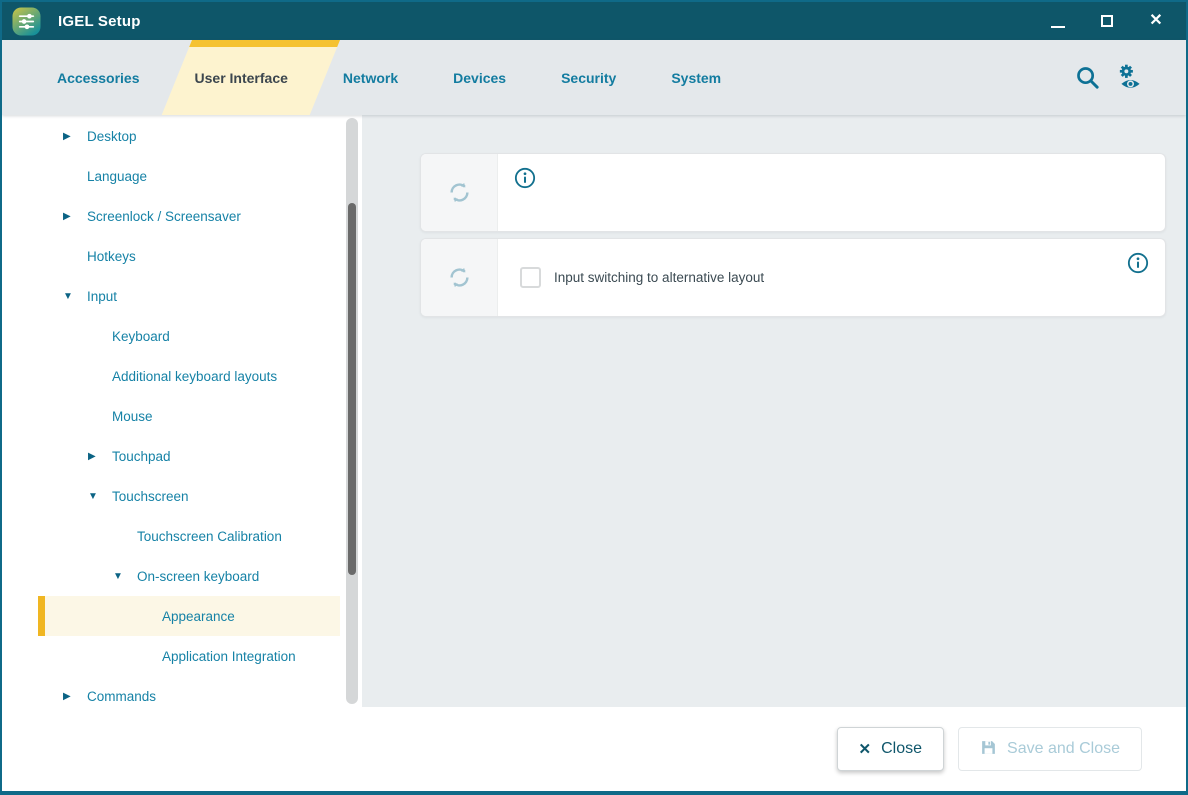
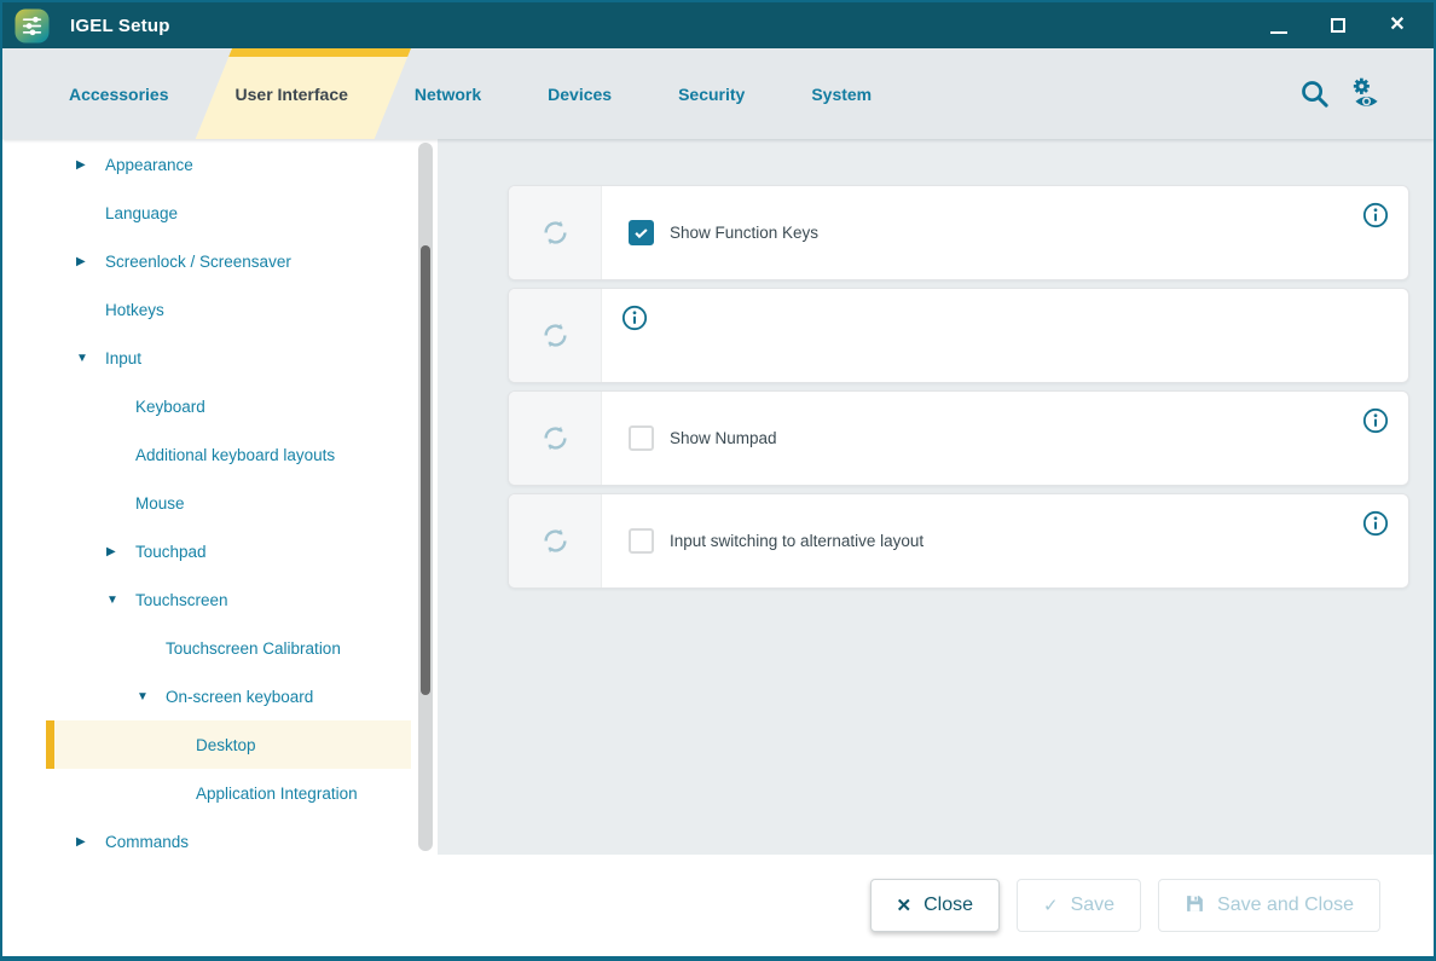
  IGEL Setup
  ✕
  Accessories
  User Interface
  Network
  Devices
  Security
  System
  ▶
- Desktop
+ Appearance
  Language
  ▶
  Screenlock / Screensaver
  Hotkeys
  ▼
  Input
  Keyboard
  Additional keyboard layouts
  Mouse
  ▶
  Touchpad
  ▼
  Touchscreen
  Touchscreen Calibration
  ▼
  On-screen keyboard
- Appearance
+ Desktop
  Application Integration
  ▶
  Commands
+ Show Function Keys
+ Show Numpad
  Input switching to alternative layout
  ✕
  Close
+ ✓
+ Save
  Save and Close
